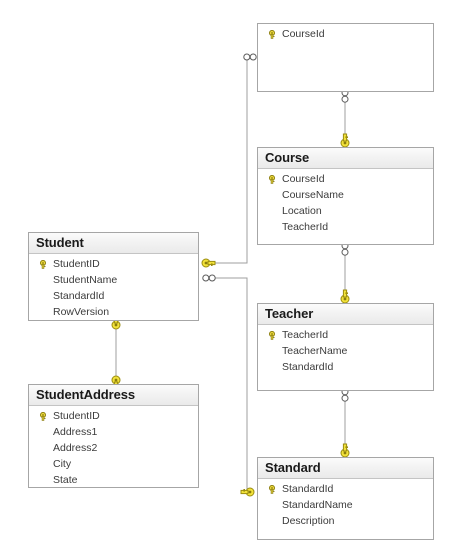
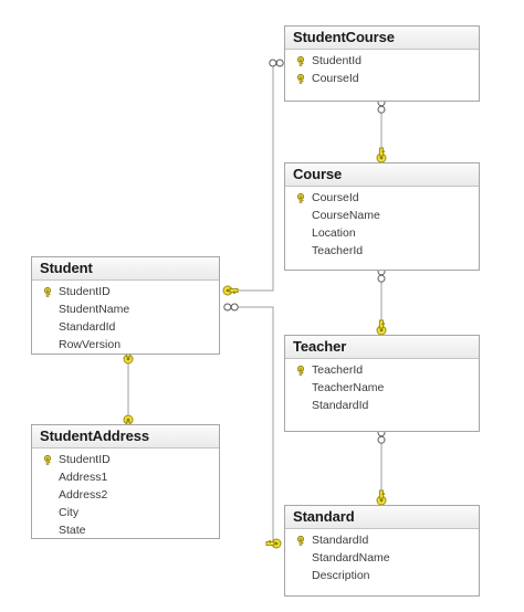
+ StudentCourse
+ StudentId
  CourseId
  Course
  CourseId
  CourseName
  Location
  TeacherId
  Student
  StudentID
  StudentName
  StandardId
  RowVersion
  Teacher
  TeacherId
  TeacherName
  StandardId
  StudentAddress
  StudentID
  Address1
  Address2
  City
  State
  Standard
  StandardId
  StandardName
  Description
